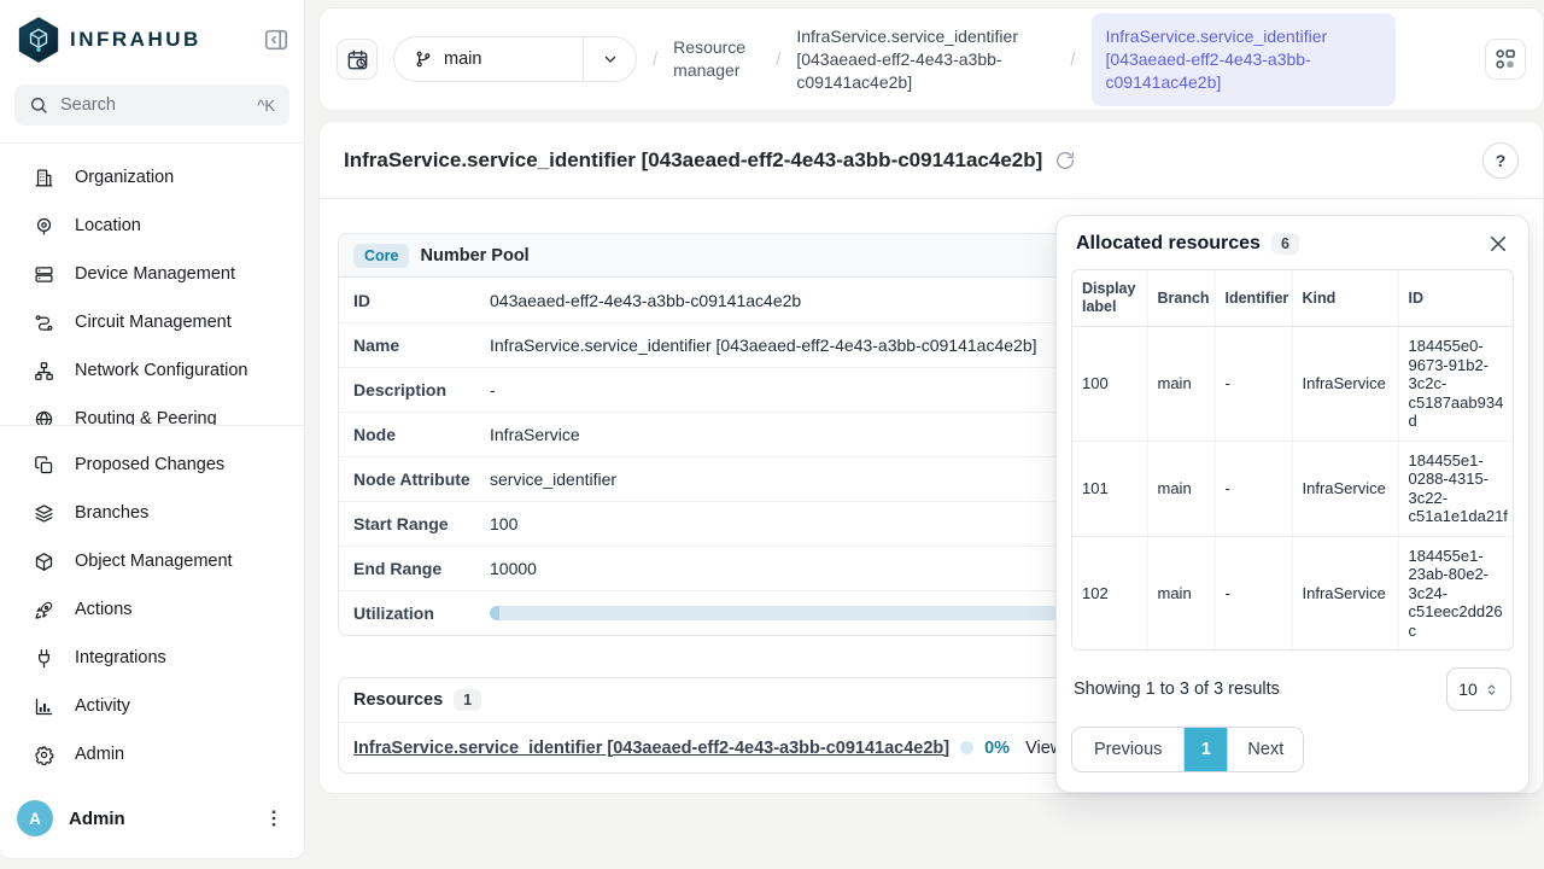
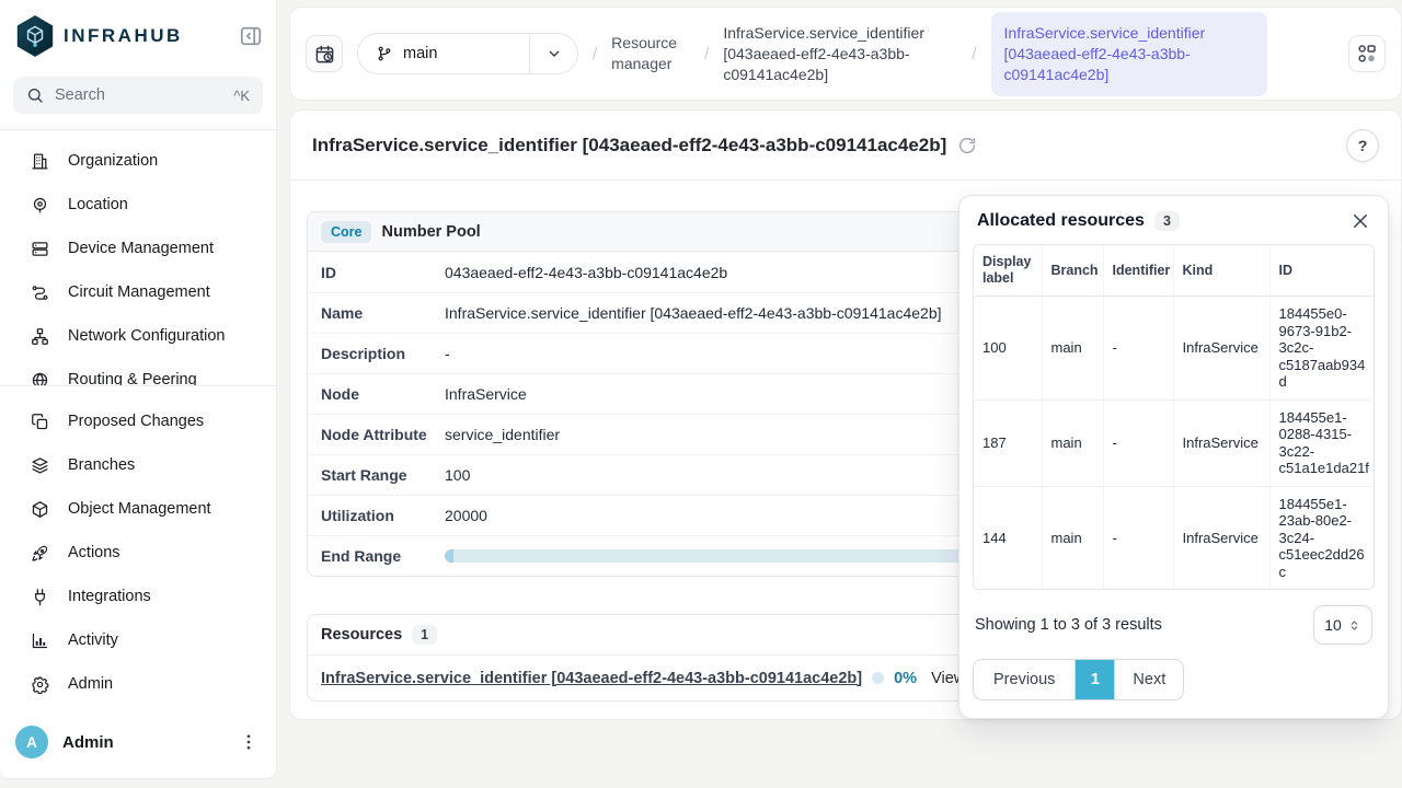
  INFRAHUB
  Search
  ^K
  Organization
  Location
  Device Management
  Circuit Management
  Network Configuration
  Routing & Peering
  Proposed Changes
  Branches
  Object Management
  Actions
  Integrations
  Activity
  Admin
  A
  Admin
  main
  /
  Resource manager
  /
  InfraService.service_identifier [043aeaed-eff2-4e43-a3bb-c09141ac4e2b]
  /
  InfraService.service_identifier [043aeaed-eff2-4e43-a3bb-c09141ac4e2b]
  InfraService.service_identifier [043aeaed-eff2-4e43-a3bb-c09141ac4e2b]
  ?
  Core
  Number Pool
  ID
  043aeaed-eff2-4e43-a3bb-c09141ac4e2b
  Name
  InfraService.service_identifier [043aeaed-eff2-4e43-a3bb-c09141ac4e2b]
  Description
  -
  Node
  InfraService
  Node Attribute
  service_identifier
  Start Range
  100
- End Range
+ Utilization
- 10000
+ 20000
- Utilization
+ End Range
  Resources
  1
  InfraService.service_identifier [043aeaed-eff2-4e43-a3bb-c09141ac4e2b]
  0%
  Vie
  Allocated resources
- 6
+ 3
  Display label	Branch	Identifier	Kind	ID
  100	main	-	InfraService	184455e0-9673-91b2-3c2c-c5187aab934d
- 101	main	-	InfraService	184455e1-0288-4315-3c22-c51a1e1da21f
+ 187	main	-	InfraService	184455e1-0288-4315-3c22-c51a1e1da21f
- 102	main	-	InfraService	184455e1-23ab-80e2-3c24-c51eec2dd26c
+ 144	main	-	InfraService	184455e1-23ab-80e2-3c24-c51eec2dd26c
  Showing 1 to 3 of 3 results
  10
  Previous
  1
  Next
